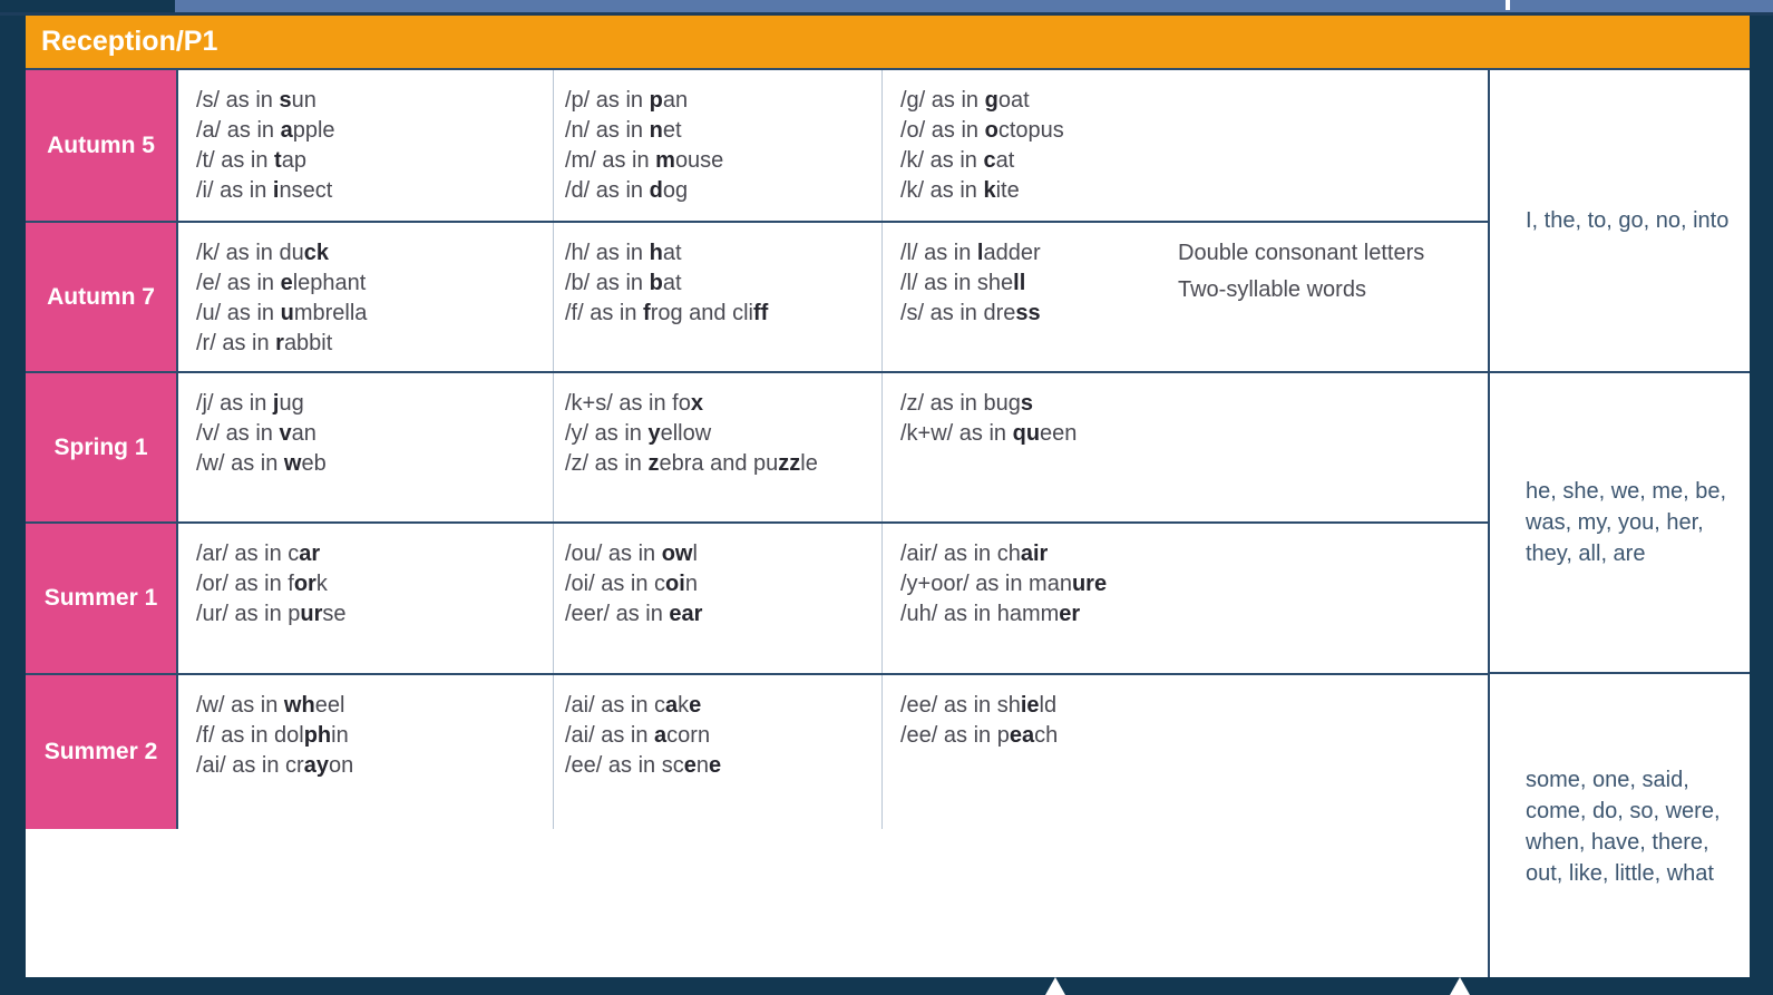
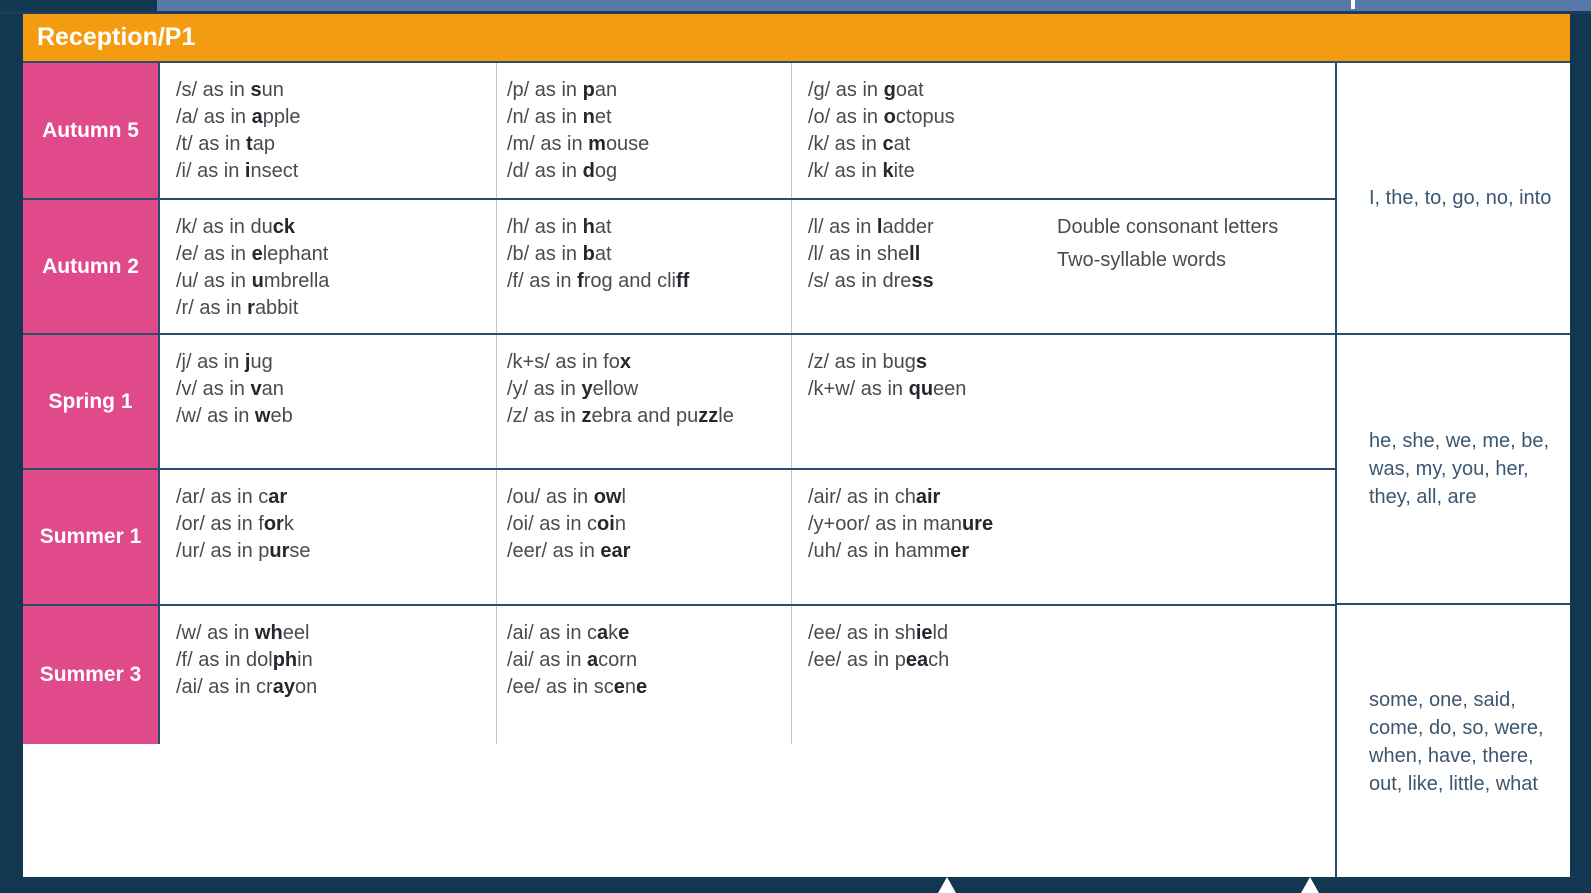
  Reception/P1
  Autumn 5
  /s/ as in sun
  /a/ as in apple
  /t/ as in tap
  /i/ as in insect
  /p/ as in pan
  /n/ as in net
  /m/ as in mouse
  /d/ as in dog
  /g/ as in goat
  /o/ as in octopus
  /k/ as in cat
  /k/ as in kite
- Autumn 7
+ Autumn 2
  /k/ as in duck
  /e/ as in elephant
  /u/ as in umbrella
  /r/ as in rabbit
  /h/ as in hat
  /b/ as in bat
  /f/ as in frog and cliff
  /l/ as in ladder
  /l/ as in shell
  /s/ as in dress
  Double consonant letters
  Two-syllable words
  Spring 1
  /j/ as in jug
  /v/ as in van
  /w/ as in web
  /k+s/ as in fox
  /y/ as in yellow
  /z/ as in zebra and puzzle
  /z/ as in bugs
  /k+w/ as in queen
  Summer 1
  /ar/ as in car
  /or/ as in fork
  /ur/ as in purse
  /ou/ as in owl
  /oi/ as in coin
  /eer/ as in ear
  /air/ as in chair
  /y+oor/ as in manure
  /uh/ as in hammer
- Summer 2
+ Summer 3
  /w/ as in wheel
  /f/ as in dolphin
  /ai/ as in crayon
  /ai/ as in cake
  /ai/ as in acorn
  /ee/ as in scene
  /ee/ as in shield
  /ee/ as in peach
  I, the, to, go, no, into
  he, she, we, me, be,
  was, my, you, her,
  they, all, are
  some, one, said,
  come, do, so, were,
  when, have, there,
  out, like, little, what
